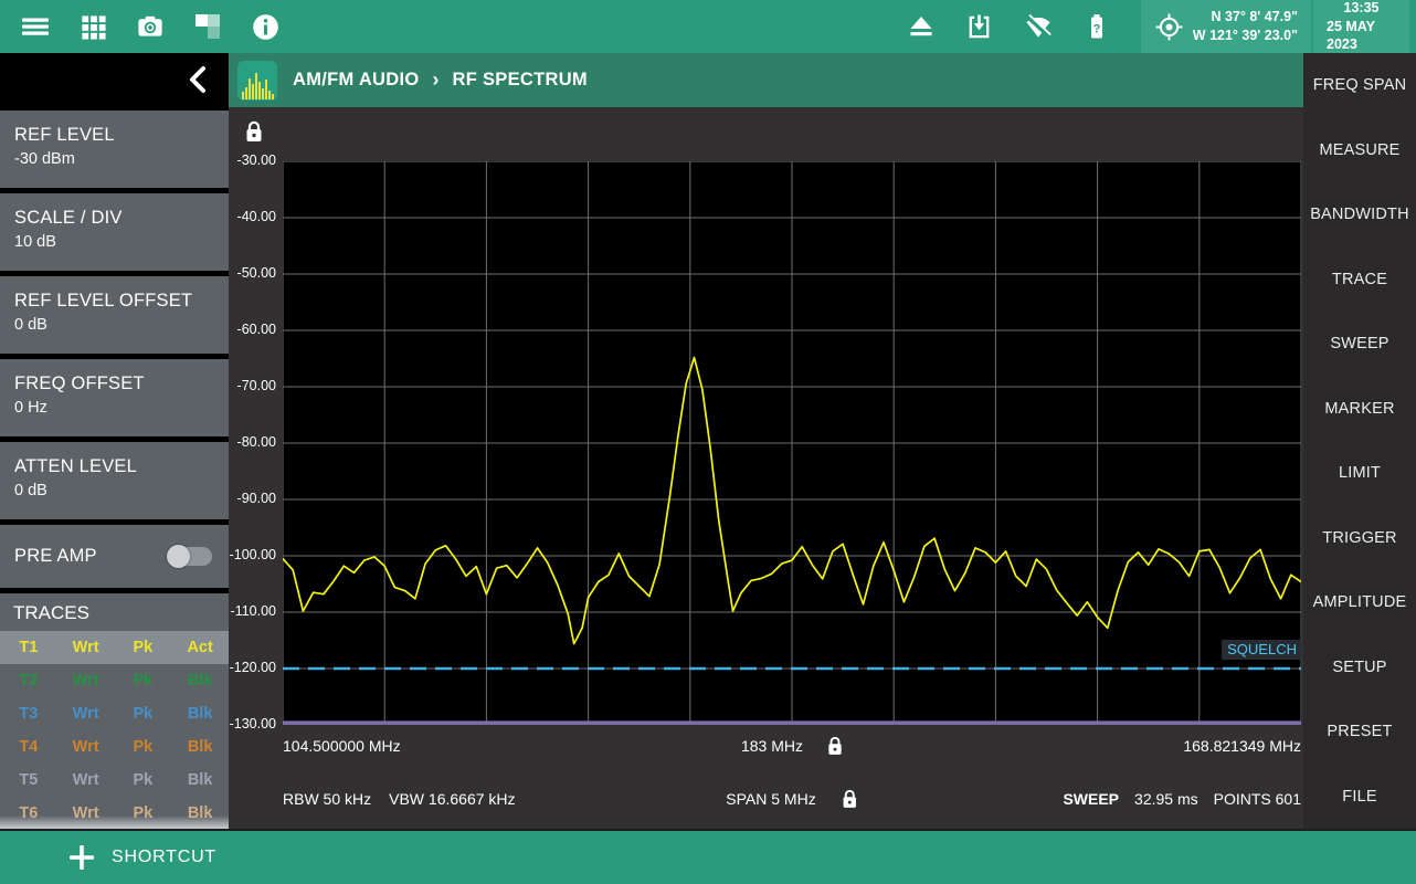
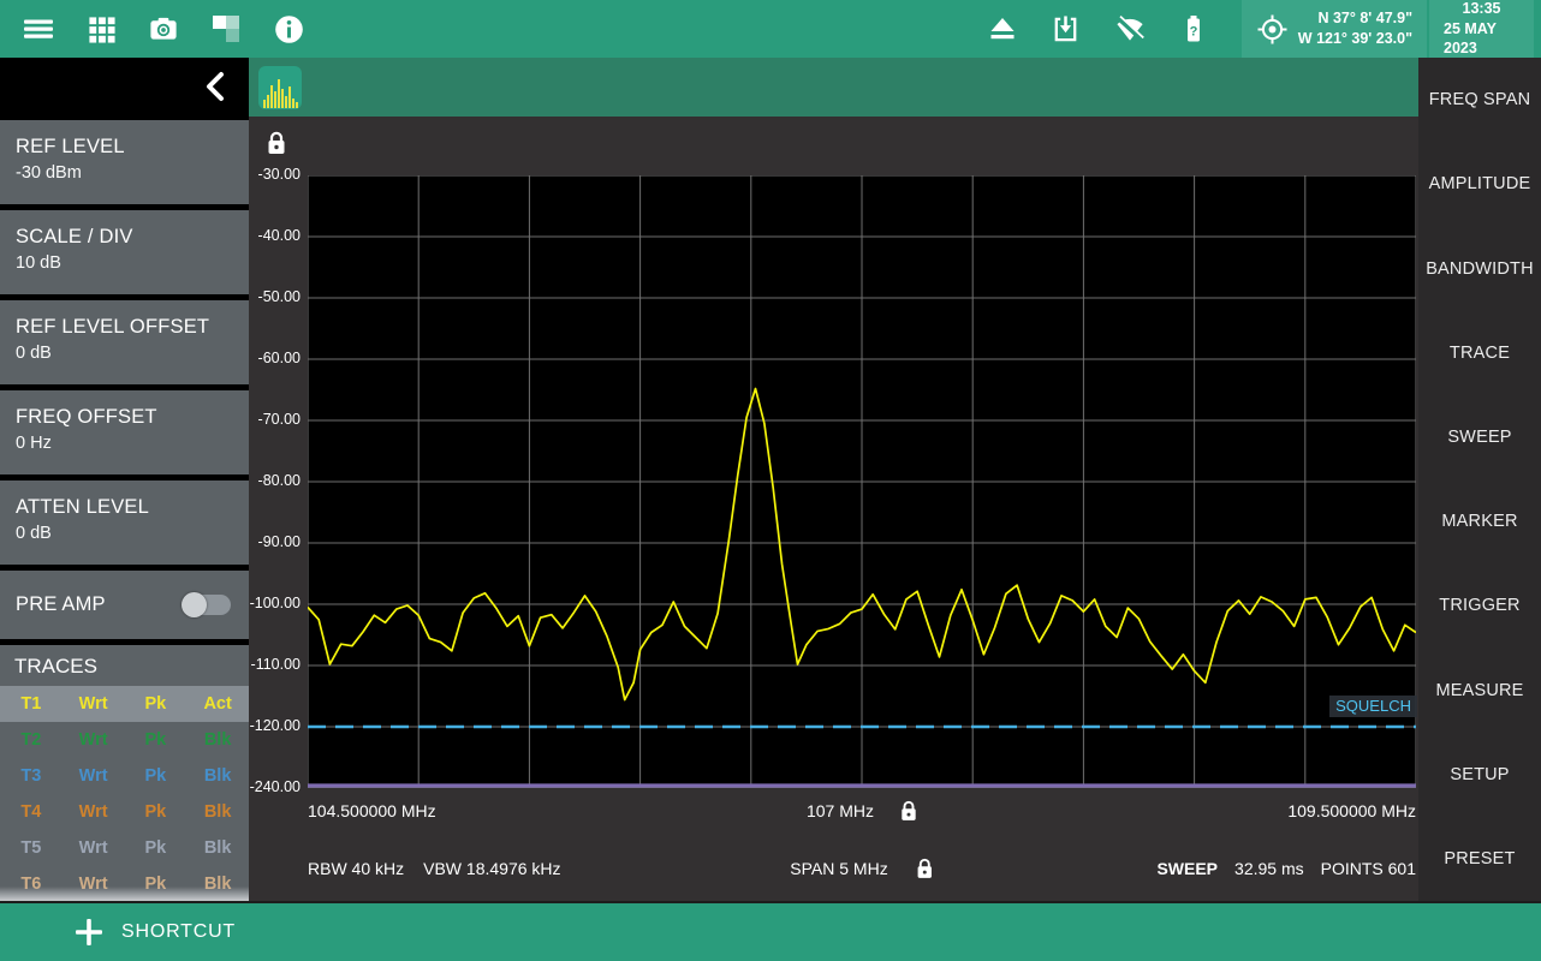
  ?
  N 37° 8' 47.9"
  W 121° 39' 23.0"
  13:35
  25 MAY 2023
- AM/FM AUDIO
- ›
- RF SPECTRUM
  REF LEVEL
  -30 dBm
  SCALE / DIV
  10 dB
  REF LEVEL OFFSET
  0 dB
  FREQ OFFSET
  0 Hz
  ATTEN LEVEL
  0 dB
  PRE AMP
  TRACES
  T1
  Wrt
  Pk
  Act
  T2
  Wrt
  Pk
  Blk
  T3
  Wrt
  Pk
  Blk
  T4
  Wrt
  Pk
  Blk
  T5
  Wrt
  Pk
  Blk
  T6
  Wrt
  Pk
  Blk
  FREQ SPAN
- MEASURE
+ AMPLITUDE
  BANDWIDTH
  TRACE
  SWEEP
  MARKER
- LIMIT
  TRIGGER
- AMPLITUDE
+ MEASURE
  SETUP
  PRESET
- FILE
  -30.00
  -40.00
  -50.00
  -60.00
  -70.00
  -80.00
  -90.00
  -100.00
  -110.00
  -120.00
- -130.00
+ -240.00
  SQUELCH
  104.500000 MHz
- 183 MHz
+ 107 MHz
- 168.821349 MHz
+ 109.500000 MHz
- RBW 50 kHz
+ RBW 40 kHz
- VBW 16.6667 kHz
+ VBW 18.4976 kHz
  SPAN 5 MHz
  SWEEP
  32.95 ms
  POINTS 601
  SHORTCUT
